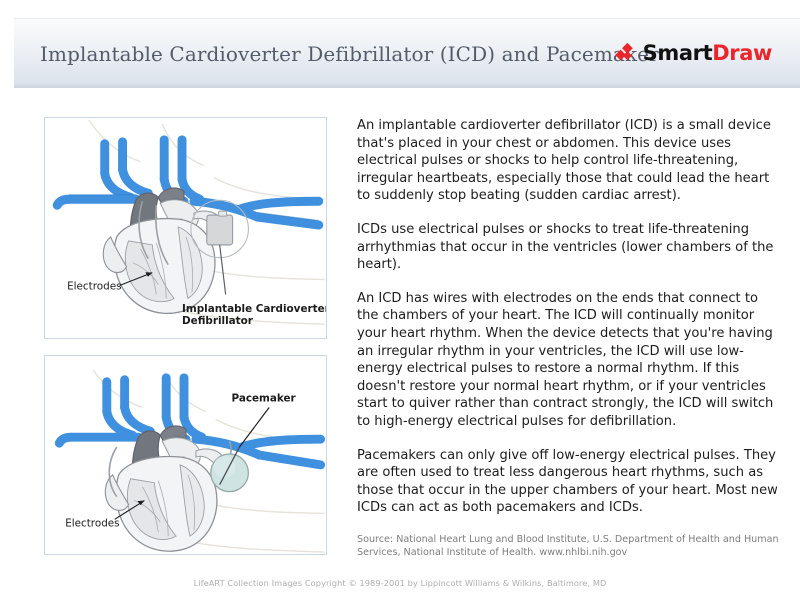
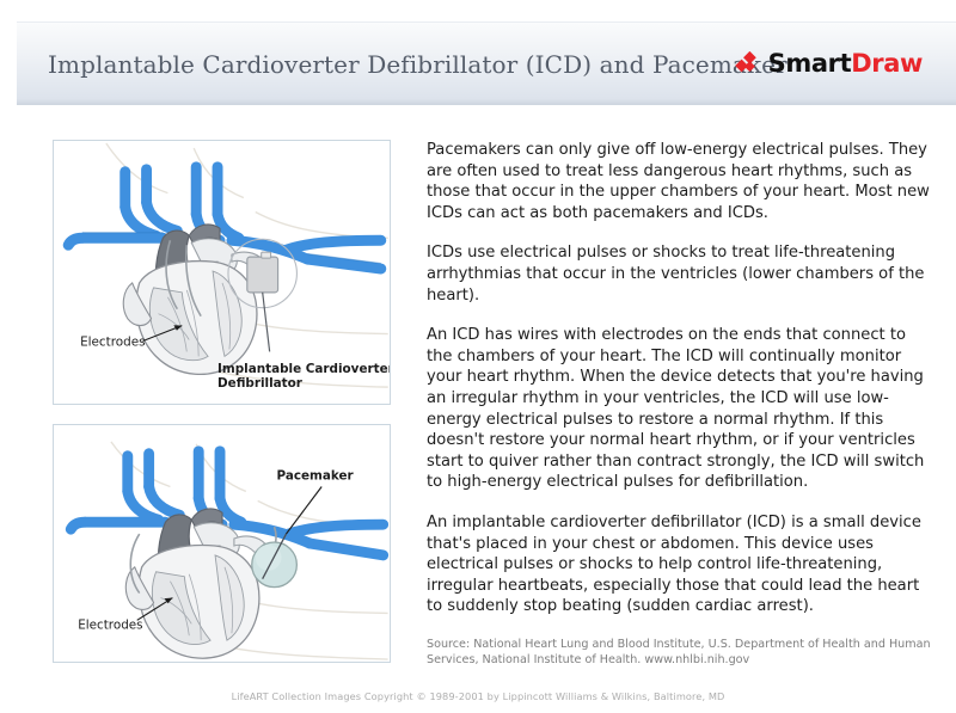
  Implantable Cardioverter Defibrillator (ICD) and Pacemker
  SmartDraw
  Electrodes
  Implantable Cardioverte
  Defibrillator
  Pacemaker
  Electrodes
- An implantable cardioverter defibrillator (ICD) is a small device that's placed in your chest or abdomen. This device uses electrical pulses or shocks to help control life-threatening, irregular heartbeats, especially those that could lead the heart to suddenly stop beating (sudden cardiac arrest).
+ Pacemakers can only give off low-energy electrical pulses. They are often used to treat less dangerous heart rhythms, such as those that occur in the upper chambers of your heart. Most new ICDs can act as both pacemakers and ICDs.
  ICDs use electrical pulses or shocks to treat life-threatening arrhythmias that occur in the ventricles (lower chambers of the heart).
  An ICD has wires with electrodes on the ends that connect to the chambers of your heart. The ICD will continually monitor your heart rhythm. When the device detects that you're having an irregular rhythm in your ventricles, the ICD will use low-energy electrical pulses to restore a normal rhythm. If this doesn't restore your normal heart rhythm, or if your ventricles start to quiver rather than contract strongly, the ICD will switch to high-energy electrical pulses for defibrillation.
- Pacemakers can only give off low-energy electrical pulses. They are often used to treat less dangerous heart rhythms, such as those that occur in the upper chambers of your heart. Most new ICDs can act as both pacemakers and ICDs.
+ An implantable cardioverter defibrillator (ICD) is a small device that's placed in your chest or abdomen. This device uses electrical pulses or shocks to help control life-threatening, irregular heartbeats, especially those that could lead the heart to suddenly stop beating (sudden cardiac arrest).
  Source: National Heart Lung and Blood Institute, U.S. Department of Health and Human Services, National Institute of Health. www.nhlbi.nih.gov
  LifeART Collection Images Copyright © 1989-2001 by Lippincott Williams & Wilkins, Baltimore, MD
